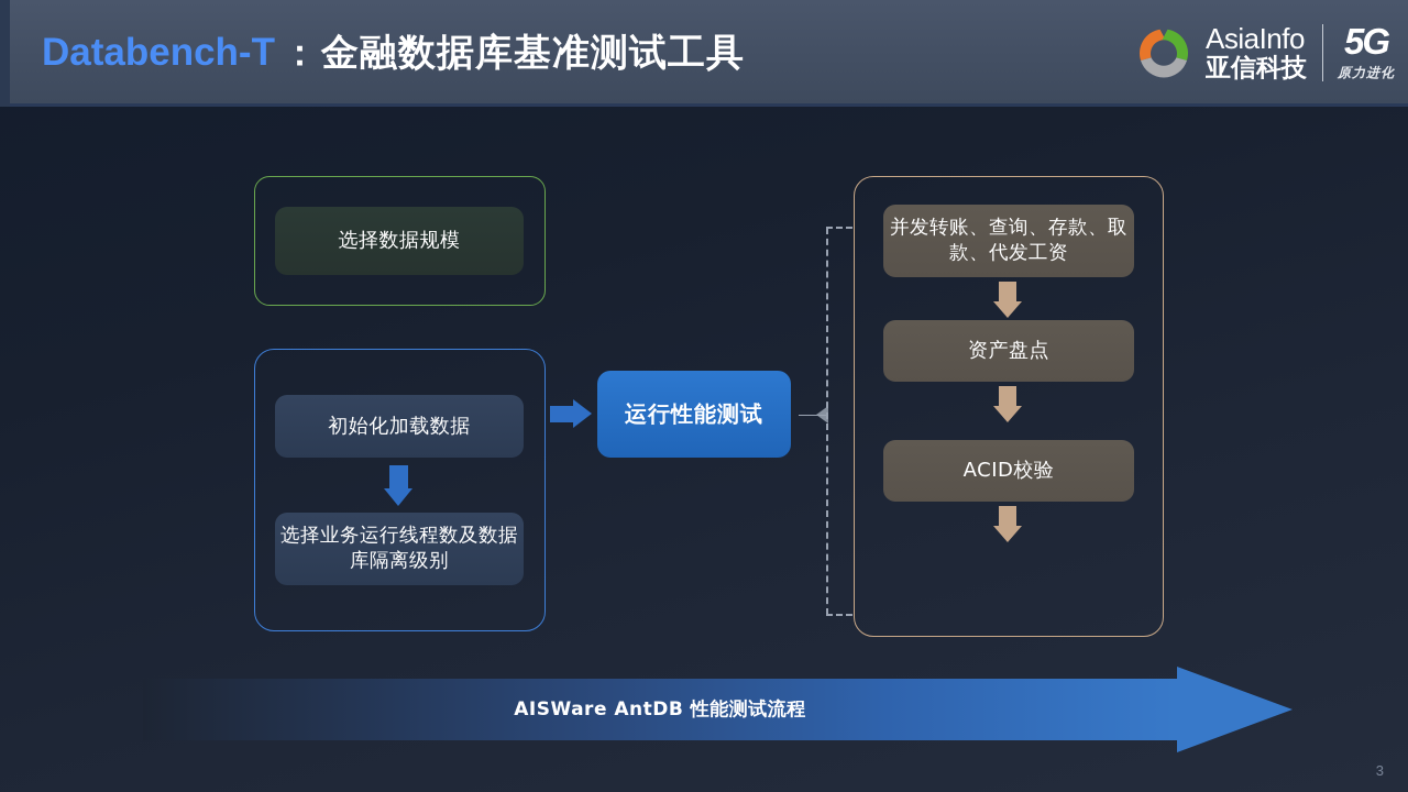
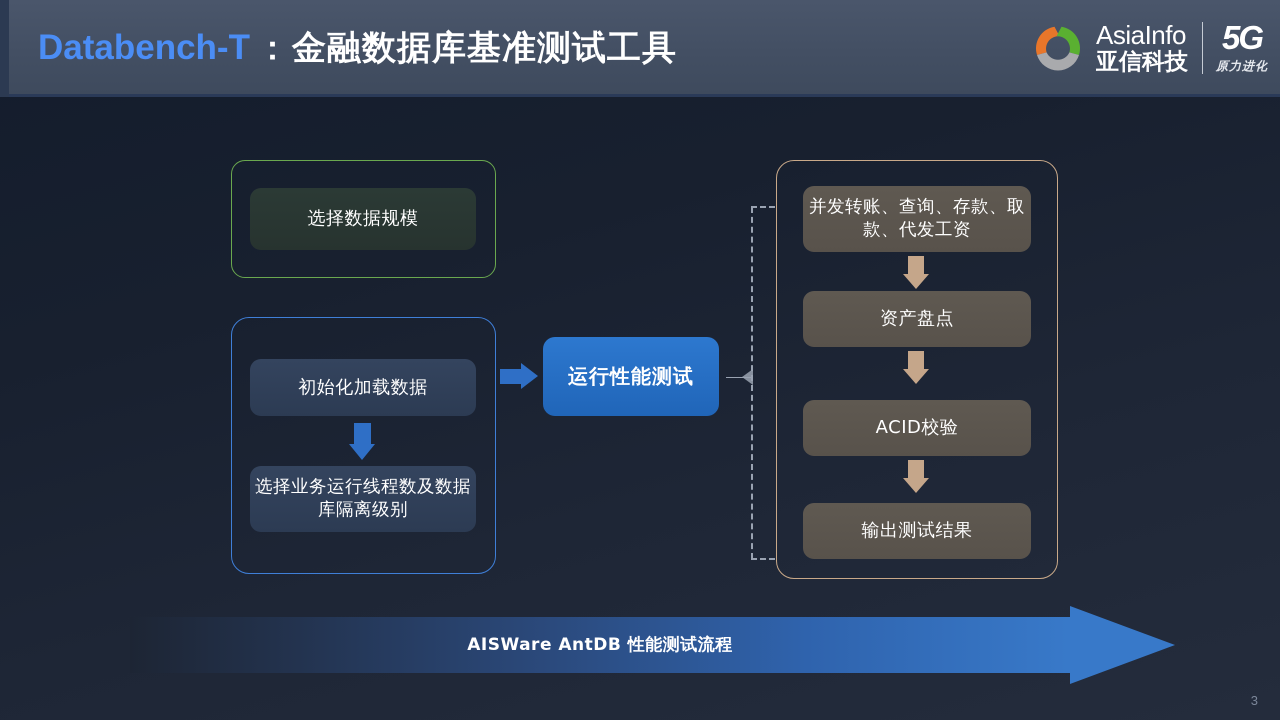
  Databench-T
  ：
  金融数据库基准测试工具
  AsiaInfo
  亚信科技
  5G
  原力进化
  选择数据规模
  初始化加载数据
  选择业务运行线程数及数据库隔离级别
  运行性能测试
  并发转账、查询、存款、取款、代发工资
  资产盘点
  ACID校验
+ 输出测试结果
  AISWare AntDB 性能测试流程
  3
